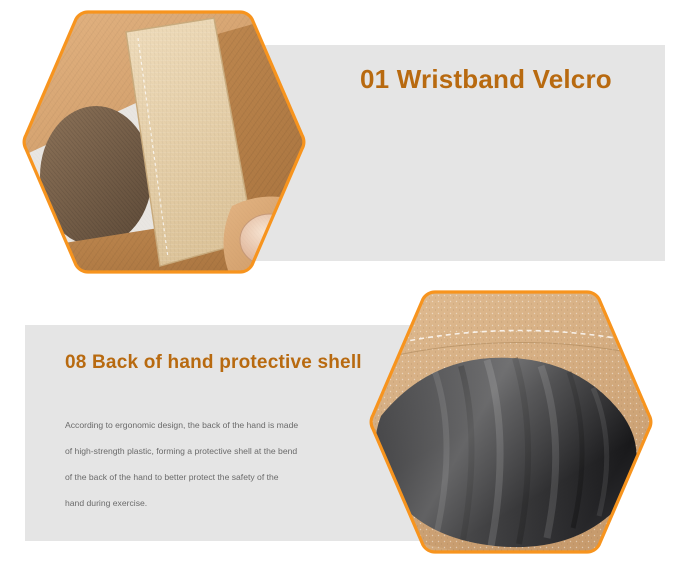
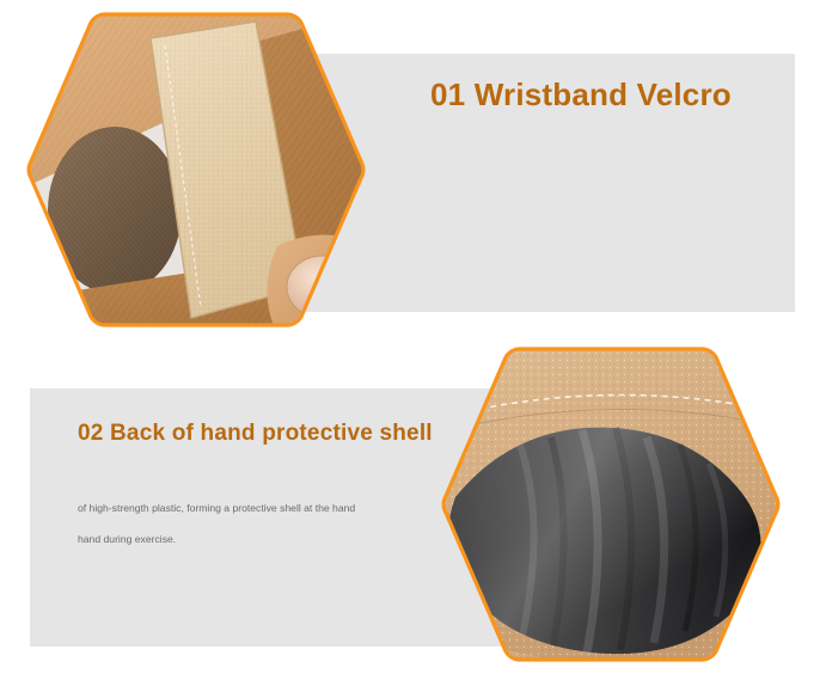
  01 Wristband Velcro
- 08 Back of hand protective shell
+ 02 Back of hand protective shell
- According to ergonomic design, the back of the hand is made
- of high-strength plastic, forming a protective shell at the bend
+ of high-strength plastic, forming a protective shell at the hand
- of the back of the hand to better protect the safety of the
  hand during exercise.
